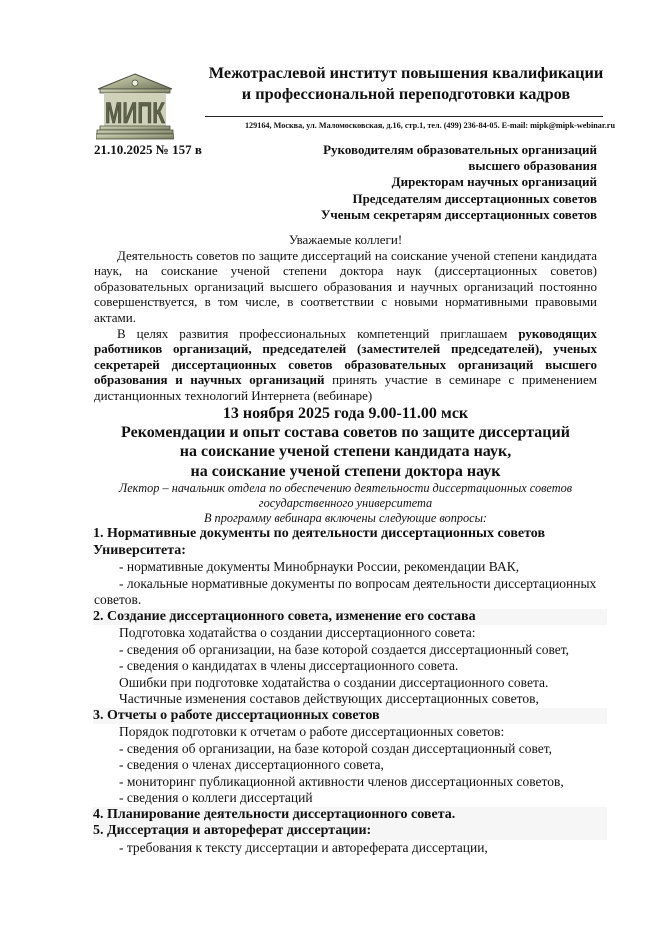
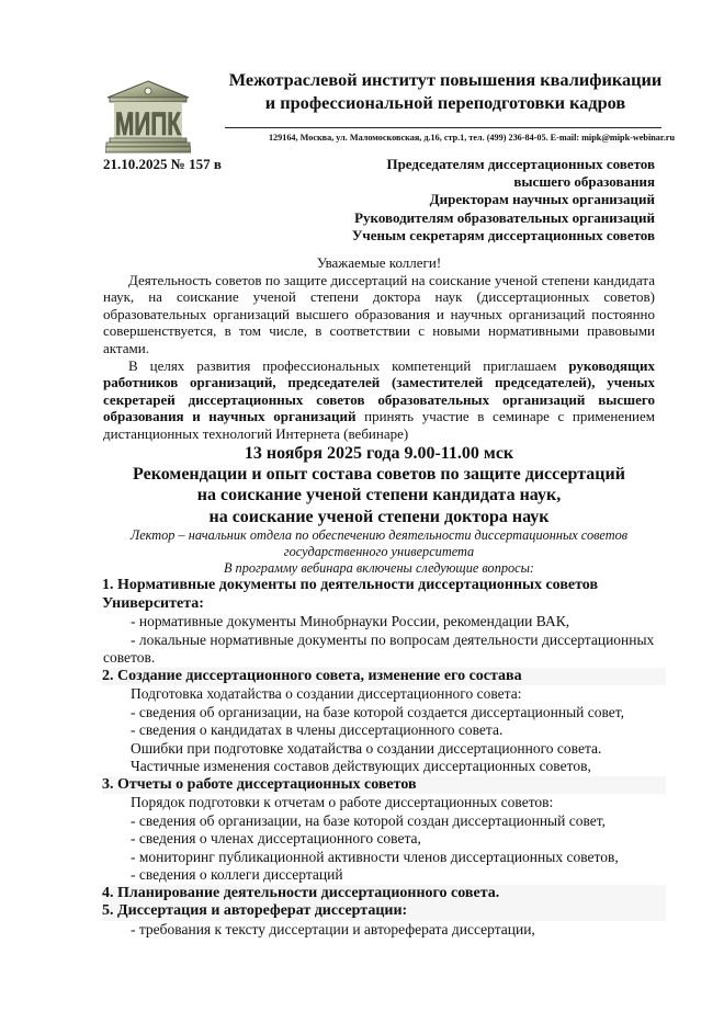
  МИПК
  Межотраслевой институт повышения квалификации
  и профессиональной переподготовки кадров
  129164, Москва, ул. Маломосковская, д.16, стр.1, тел. (499) 236-84-05. E-mail: mipk@mipk-webinar.ru
  21.10.2025 № 157 в
- Руководителям образовательных организаций
+ Председателям диссертационных советов
  высшего образования
  Директорам научных организаций
- Председателям диссертационных советов
+ Руководителям образовательных организаций
  Ученым секретарям диссертационных советов
  Уважаемые коллеги!
  Деятельность советов по защите диссертаций на соискание ученой степени кандидата наук, на соискание ученой степени доктора наук (диссертационных советов) образовательных организаций высшего образования и научных организаций постоянно совершенствуется, в том числе, в соответствии с новыми нормативными правовыми актами.
  В целях развития профессиональных компетенций приглашаем руководящих работников организаций, председателей (заместителей председателей), ученых секретарей диссертационных советов образовательных организаций высшего образования и научных организаций принять участие в семинаре с применением дистанционных технологий Интернета (вебинаре)
  13 ноября 2025 года 9.00-11.00 мск
  Рекомендации и опыт состава советов по защите диссертаций
  на соискание ученой степени кандидата наук,
  на соискание ученой степени доктора наук
  Лектор – начальник отдела по обеспечению деятельности диссертационных советов
  государственного университета
  В программу вебинара включены следующие вопросы:
  1. Нормативные документы по деятельности диссертационных советов Университета:
  - нормативные документы Минобрнауки России, рекомендации ВАК,
  - локальные нормативные документы по вопросам деятельности диссертационных советов.
  2. Создание диссертационного совета, изменение его состава
  Подготовка ходатайства о создании диссертационного совета:
  - сведения об организации, на базе которой создается диссертационный совет,
  - сведения о кандидатах в члены диссертационного совета.
  Ошибки при подготовке ходатайства о создании диссертационного совета.
  Частичные изменения составов действующих диссертационных советов,
  3. Отчеты о работе диссертационных советов
  Порядок подготовки к отчетам о работе диссертационных советов:
  - сведения об организации, на базе которой создан диссертационный совет,
  - сведения о членах диссертационного совета,
  - мониторинг публикационной активности членов диссертационных советов,
  - сведения о коллеги диссертаций
  4. Планирование деятельности диссертационного совета.
  5. Диссертация и автореферат диссертации:
  - требования к тексту диссертации и автореферата диссертации,
